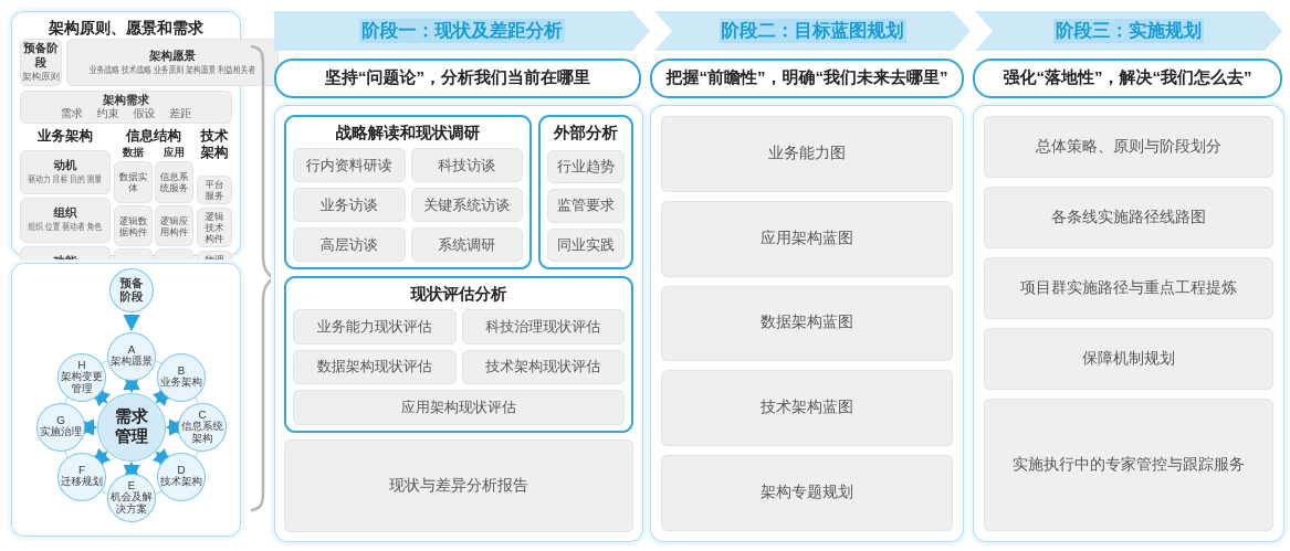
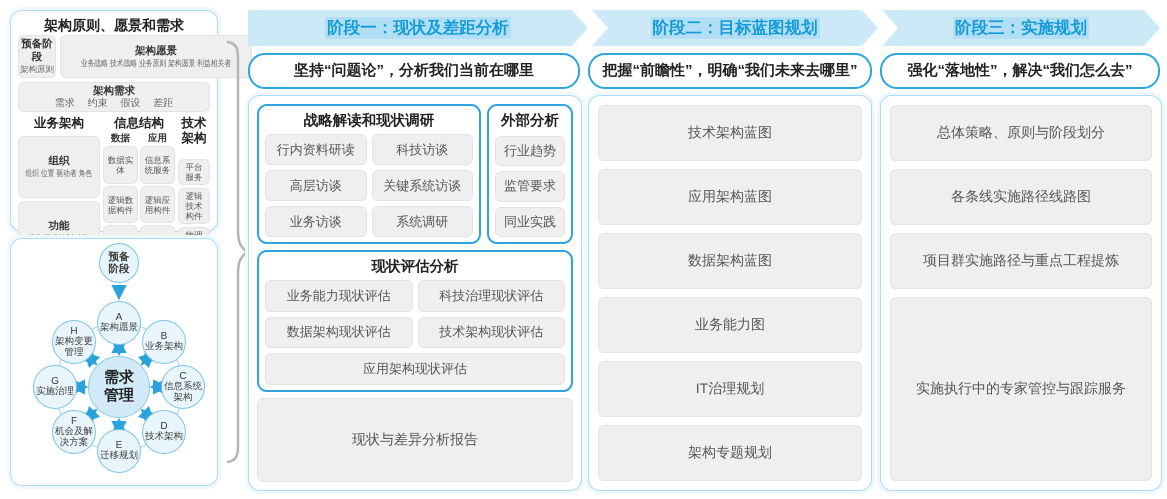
  架构原则、愿景和需求
  预备阶段
  架构原则
  架构愿景
  业务战略 技术战略 业务原则 架构愿景 利益相关者
  架构需求
  需求 约束 假设 差距
  业务架构
- 动机
- 驱动力 目标 目的 测量
  组织
  组织 位置 驱动者 角色
  功能
  信息结构
  数据
  数据实体
  逻辑数据构件
  应用
  信息系统服务
  逻辑应用构件
  技术架构
  平台服务
  逻辑技术构件
  预备阶段
  需求管理
  A
  架构愿景
  B
  业务架构
  C
  信息系统架构
  D
  技术架构
  E
- 机会及解决方案
+ 迁移规划
  F
- 迁移规划
+ 机会及解决方案
  G
  实施治理
  H
  架构变更管理
  阶段一：现状及差距分析
  阶段二：目标蓝图规划
  阶段三：实施规划
  坚持“问题论”，分析我们当前在哪里
  把握“前瞻性”，明确“我们未来去哪里”
  强化“落地性”，解决“我们怎么去”
  战略解读和现状调研
  行内资料研读
  科技访谈
- 业务访谈
+ 高层访谈
  关键系统访谈
- 高层访谈
+ 业务访谈
  系统调研
  外部分析
  行业趋势
  监管要求
  同业实践
  现状评估分析
  业务能力现状评估
  科技治理现状评估
  数据架构现状评估
  技术架构现状评估
  应用架构现状评估
  现状与差异分析报告
- 业务能力图
+ 技术架构蓝图
  应用架构蓝图
  数据架构蓝图
- 技术架构蓝图
+ 业务能力图
+ IT治理规划
  架构专题规划
  总体策略、原则与阶段划分
  各条线实施路径线路图
  项目群实施路径与重点工程提炼
- 保障机制规划
  实施执行中的专家管控与跟踪服务
